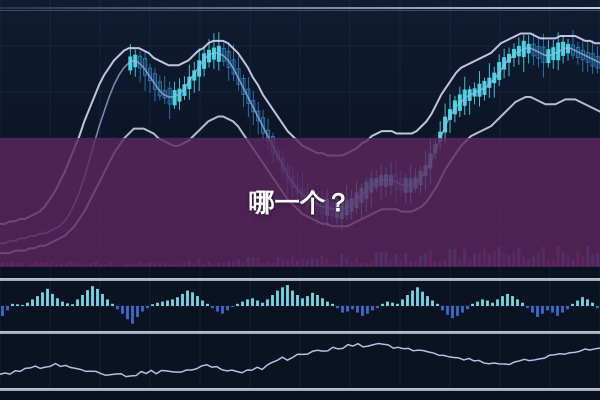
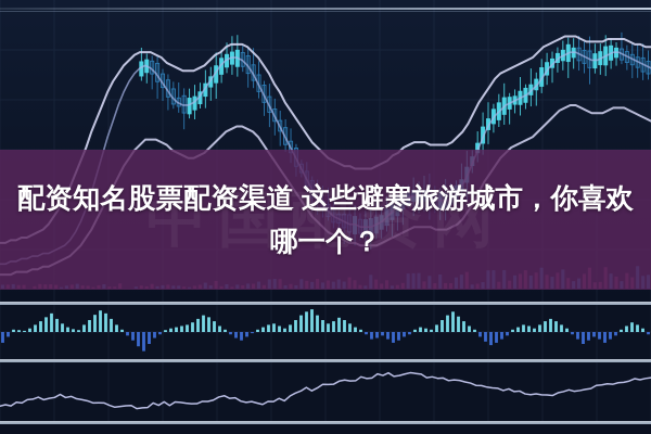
+ 中国配资网
+ 配资知名股票配资渠道 这些避寒旅游城市，你喜欢
  哪一个？
